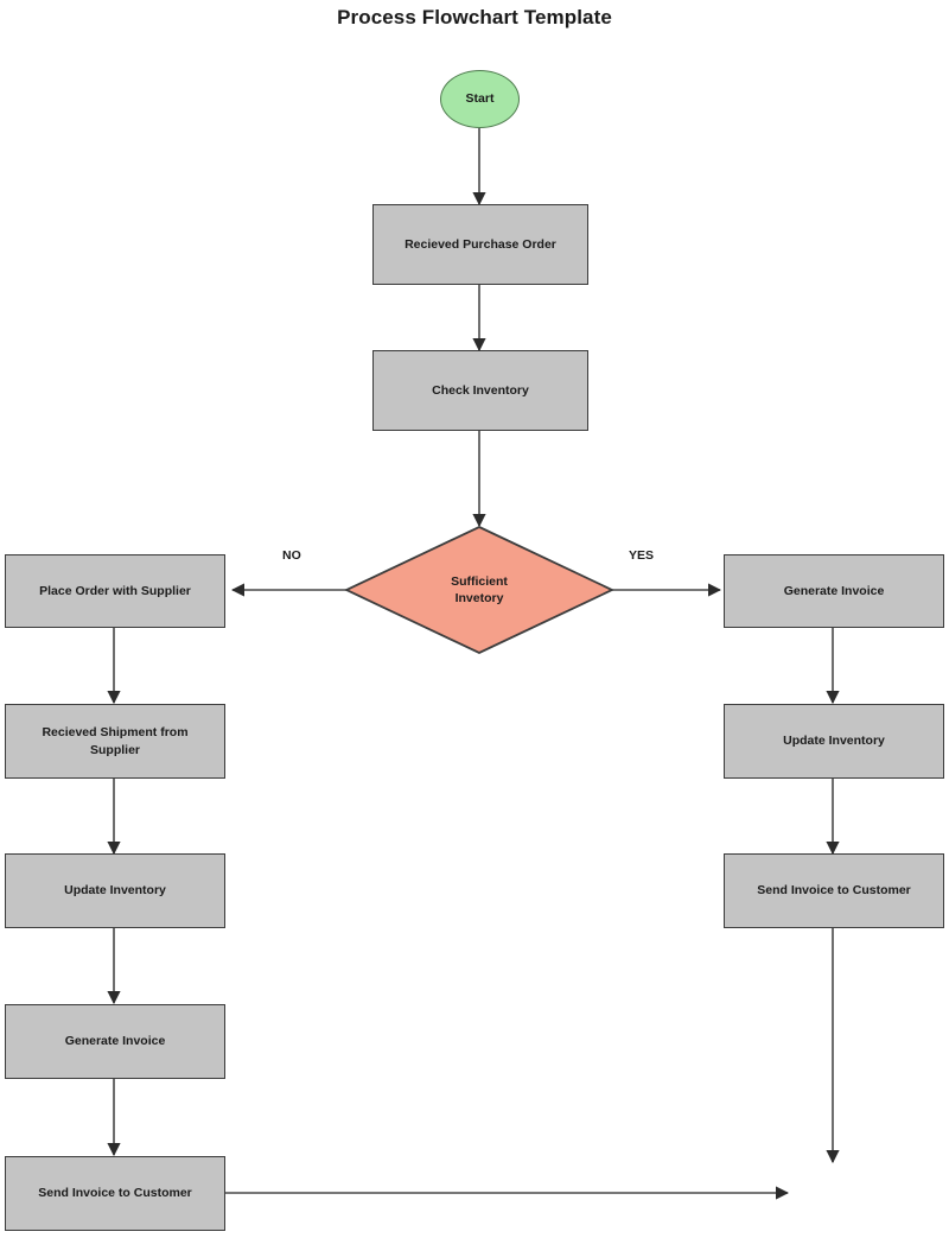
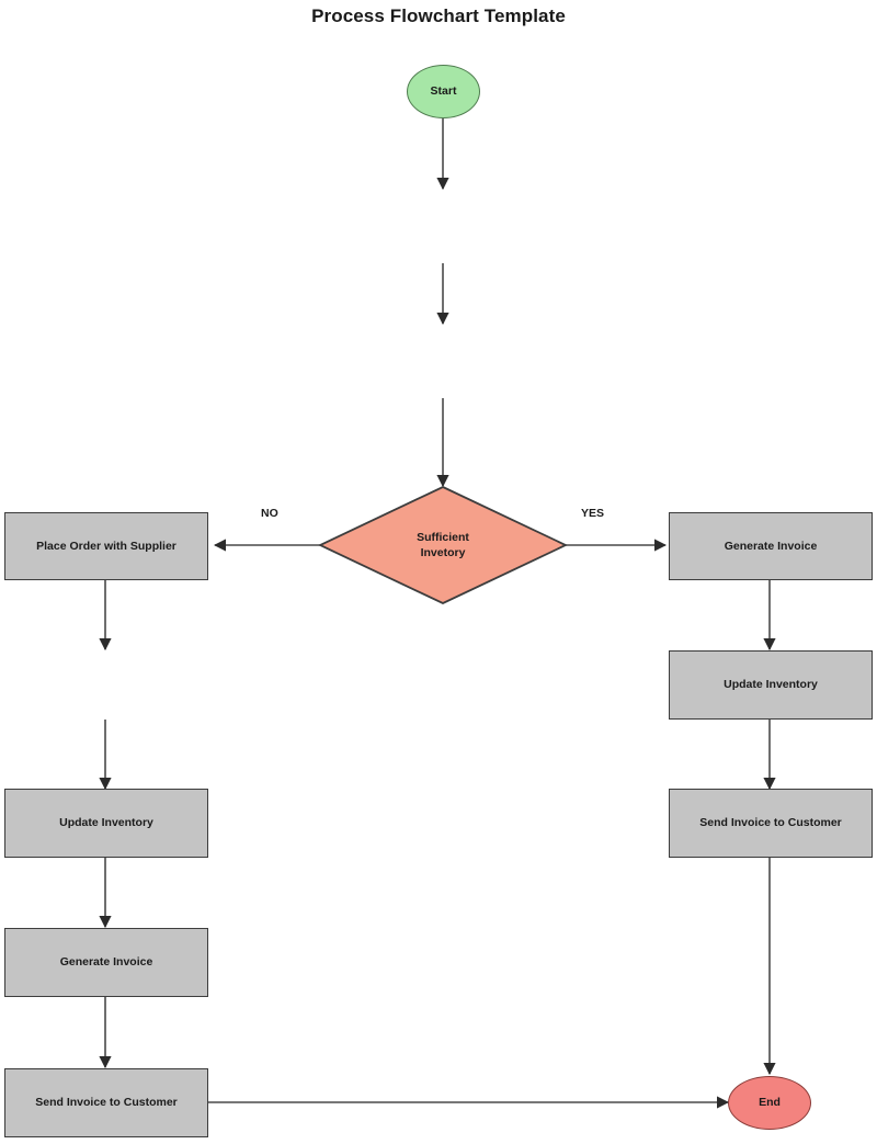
  Process Flowchart Template
  Start
- Recieved Purchase Order
- Check Inventory
  Sufficient
  Invetory
  NO
  YES
  Place Order with Supplier
- Recieved Shipment from
- Supplier
  Update Inventory
  Generate Invoice
  Send Invoice to Customer
  Generate Invoice
  Update Inventory
  Send Invoice to Customer
+ End
